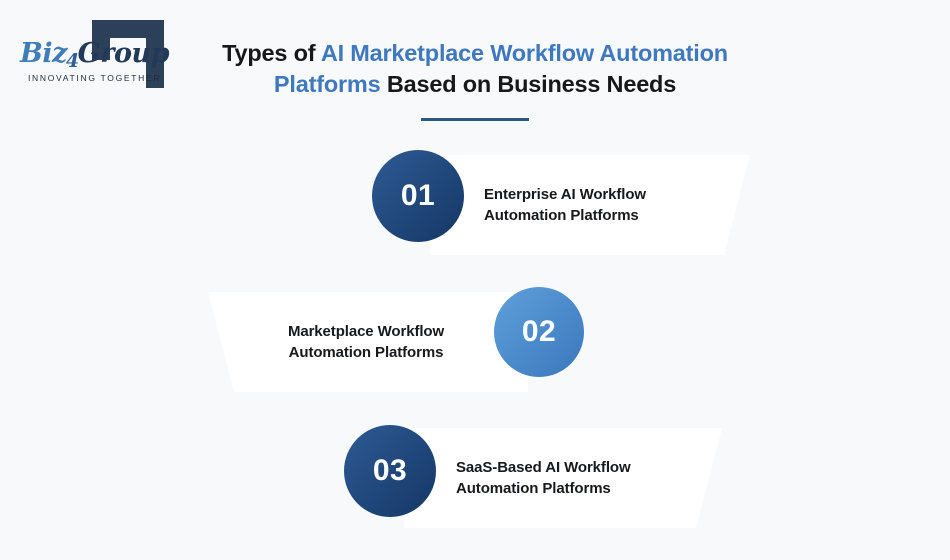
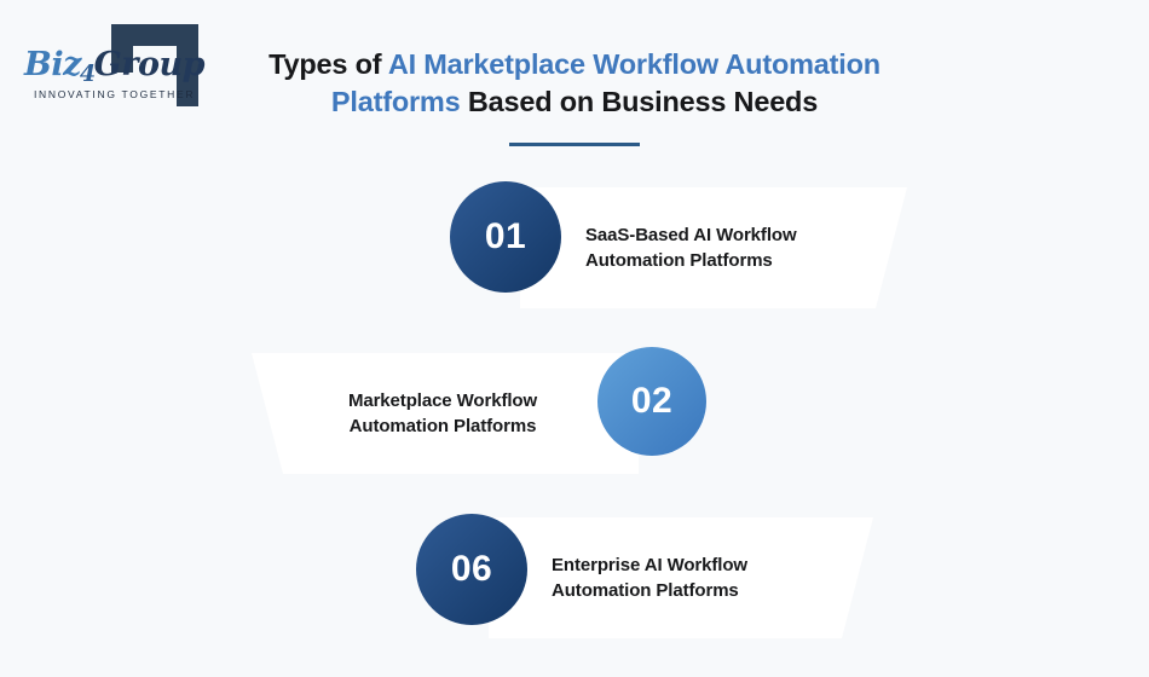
  Biz4Group
  INNOVATING TOGETHER
  Types of AI Marketplace Workflow Automation Platforms Based on Business Needs
- Enterprise AI Workflow
+ SaaS-Based AI Workflow
  Automation Platforms
  01
  Marketplace Workflow
  Automation Platforms
  02
- SaaS-Based AI Workflow
+ Enterprise AI Workflow
  Automation Platforms
- 03
+ 06
